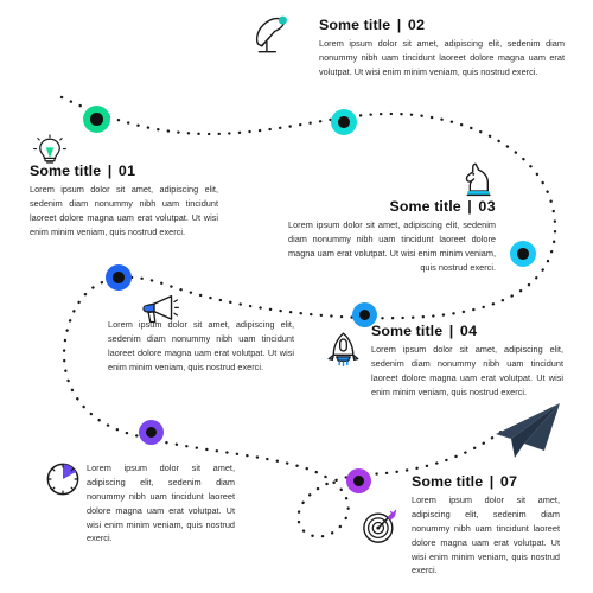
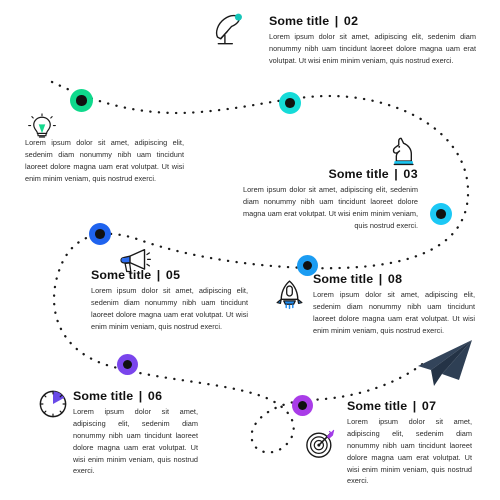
- Some title | 01
  Lorem ipsum dolor sit amet, adipiscing elit, sedenim diam nonummy nibh uam tincidunt laoreet dolore magna uam erat volutpat. Ut wisi enim minim veniam, quis nostrud exerci.
  Some title | 02
  Lorem ipsum dolor sit amet, adipiscing elit, sedenim diam nonummy nibh uam tincidunt laoreet dolore magna uam erat volutpat. Ut wisi enim minim veniam, quis nostrud exerci.
  Some title | 03
  Lorem ipsum dolor sit amet, adipiscing elit, sedenim diam nonummy nibh uam tincidunt laoreet dolore magna uam erat volutpat. Ut wisi enim minim veniam, quis nostrud exerci.
- Some title | 04
+ Some title | 08
  Lorem ipsum dolor sit amet, adipiscing elit, sedenim diam nonummy nibh uam tincidunt laoreet dolore magna uam erat volutpat. Ut wisi enim minim veniam, quis nostrud exerci.
+ Some title | 05
  Lorem ipsum dolor sit amet, adipiscing elit, sedenim diam nonummy nibh uam tincidunt laoreet dolore magna uam erat volutpat. Ut wisi enim minim veniam, quis nostrud exerci.
+ Some title | 06
  Lorem ipsum dolor sit amet, adipiscing elit, sedenim diam nonummy nibh uam tincidunt laoreet dolore magna uam erat volutpat. Ut wisi enim minim veniam, quis nostrud exerci.
  Some title | 07
  Lorem ipsum dolor sit amet, adipiscing elit, sedenim diam nonummy nibh uam tincidunt laoreet dolore magna uam erat volutpat. Ut wisi enim minim veniam, quis nostrud exerci.
